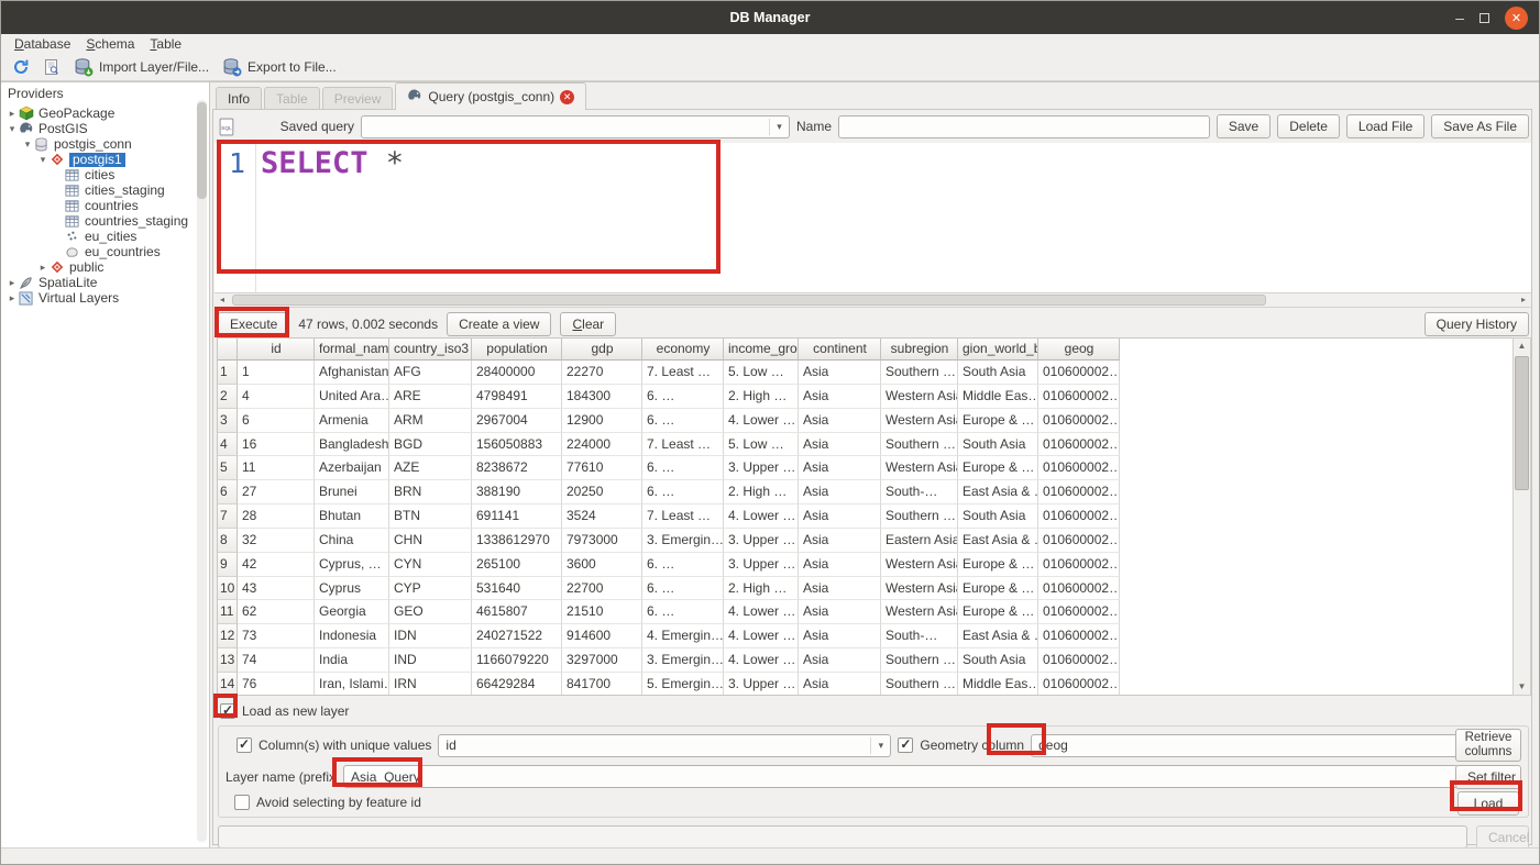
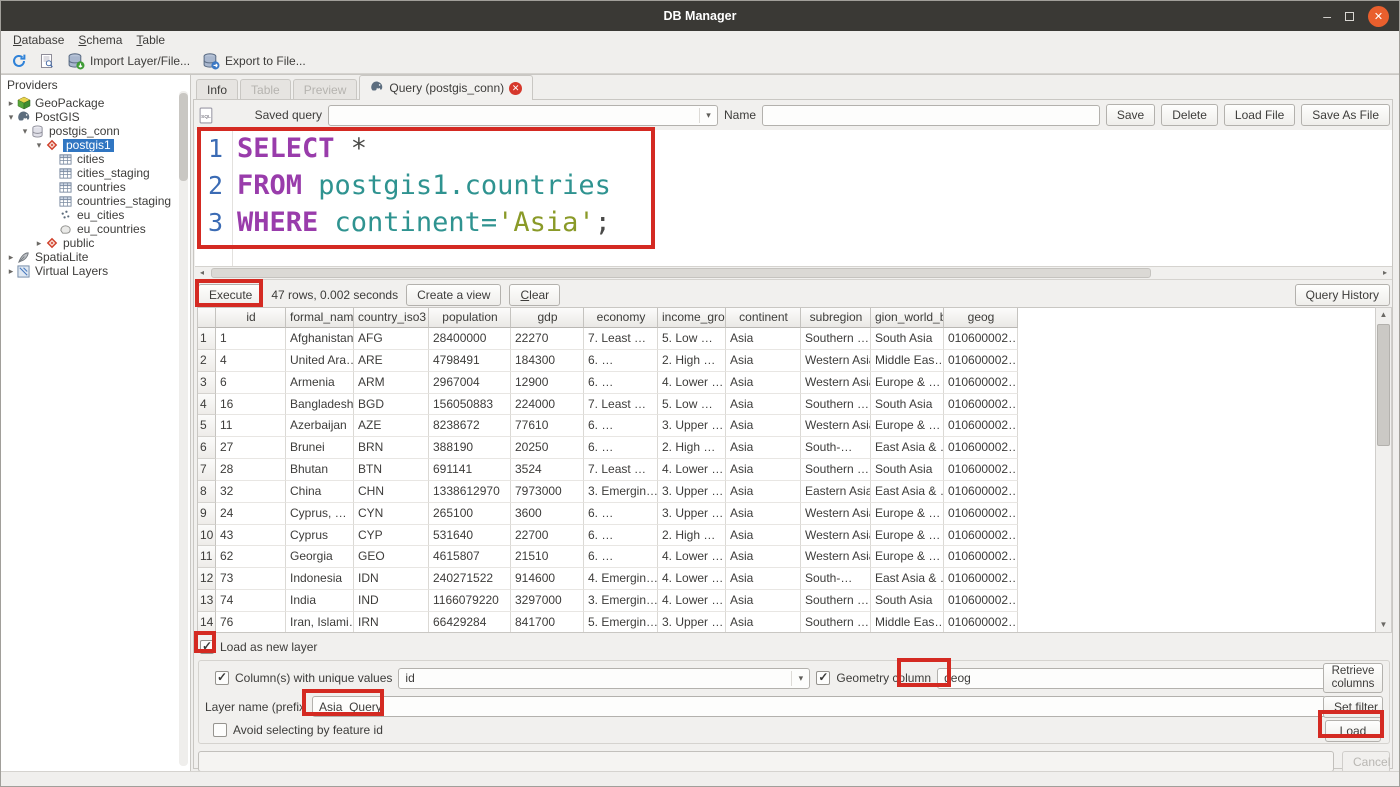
  DB Manager
  –
  ✕
  Database
  Schema
  Table
  Import Layer/File...
  Export to File...
  Providers
  ▸
  GeoPackage
  ▾
  PostGIS
  ▾
  postgis_conn
  ▾
  postgis1
  cities
  cities_staging
  countries
  countries_staging
  eu_cities
  eu_countries
  ▸
  public
  ▸
  SpatiaLite
  ▸
  Virtual Layers
  Info
  Table
  Preview
  Query (postgis_conn)
  ✕
  Saved query
  ▾
  Name
  Save
  Delete
  Load File
  Save As File
  1 SELECT *
+ 2 FROM postgis1.countries
+ 3 WHERE continent='Asia';
  ◂
  ▸
  Execute
  47 rows, 0.002 seconds
  Create a view
  Clear
  Query History
  id
  formal_nam
  country_iso3
  population
  gdp
  economy
  income_gro
  continent
  subregion
  gion_world_
  geog
  1
  1
  Afghanistan
  AFG
  28400000
  22270
  7. Least …
  5. Low …
  Asia
  Southern …
  South Asia
  010600002…
  2
  4
  United Ara…
  ARE
  4798491
  184300
  6. …
  2. High …
  Asia
  Western Asi
  Middle Eas…
  010600002…
  3
  6
  Armenia
  ARM
  2967004
  12900
  6. …
  4. Lower …
  Asia
  Western Asi
  Europe & …
  010600002…
  4
  16
  Bangladesh
  BGD
  156050883
  224000
  7. Least …
  5. Low …
  Asia
  Southern …
  South Asia
  010600002…
  5
  11
  Azerbaijan
  AZE
  8238672
  77610
  6. …
  3. Upper …
  Asia
  Western Asi
  Europe & …
  010600002…
  6
  27
  Brunei
  BRN
  388190
  20250
  6. …
  2. High …
  Asia
  South-…
  East Asia &
  010600002…
  7
  28
  Bhutan
  BTN
  691141
  3524
  7. Least …
  4. Lower …
  Asia
  Southern …
  South Asia
  010600002…
  8
  32
  China
  CHN
  1338612970
  7973000
  3. Emergin…
  3. Upper …
  Asia
  Eastern Asia
  East Asia &
  010600002…
  9
- 42
+ 24
  Cyprus, …
  CYN
  265100
  3600
  6. …
  3. Upper …
  Asia
  Western Asi
  Europe & …
  010600002…
  10
  43
  Cyprus
  CYP
  531640
  22700
  6. …
  2. High …
  Asia
  Western Asi
  Europe & …
  010600002…
  11
  62
  Georgia
  GEO
  4615807
  21510
  6. …
  4. Lower …
  Asia
  Western Asi
  Europe & …
  010600002…
  12
  73
  Indonesia
  IDN
  240271522
  914600
  4. Emergin…
  4. Lower …
  Asia
  South-…
  East Asia &
  010600002…
  13
  74
  India
  IND
  1166079220
  3297000
  3. Emergin…
  4. Lower …
  Asia
  Southern …
  South Asia
  010600002…
  14
  76
  Iran, Islami
  IRN
  66429284
  841700
  5. Emergin…
  3. Upper …
  Asia
  Southern …
  Middle Eas…
  010600002…
  ▲
  ▼
  Load as new layer
  Column(s) with unique values
  id
  ▾
  Geometry column
  geog
  Layer name (prefix
  Asia_Query
  Avoid selecting by feature id
  Retrieve columns
  Set filter
  Load
  Cancel
